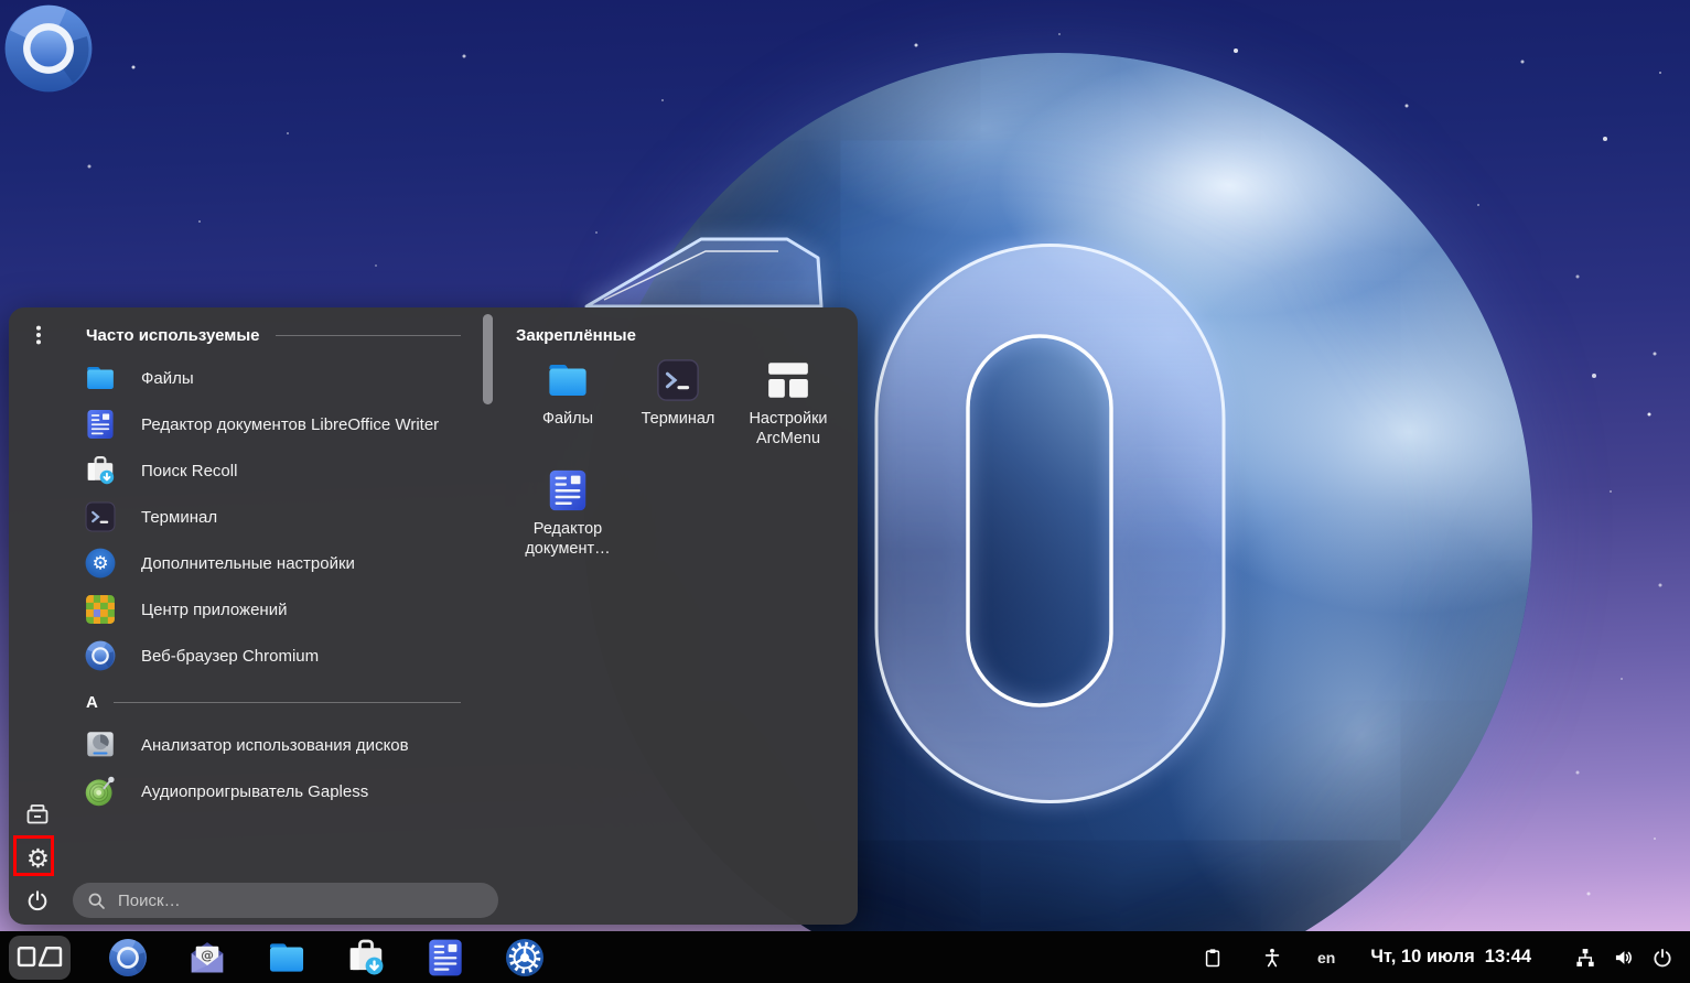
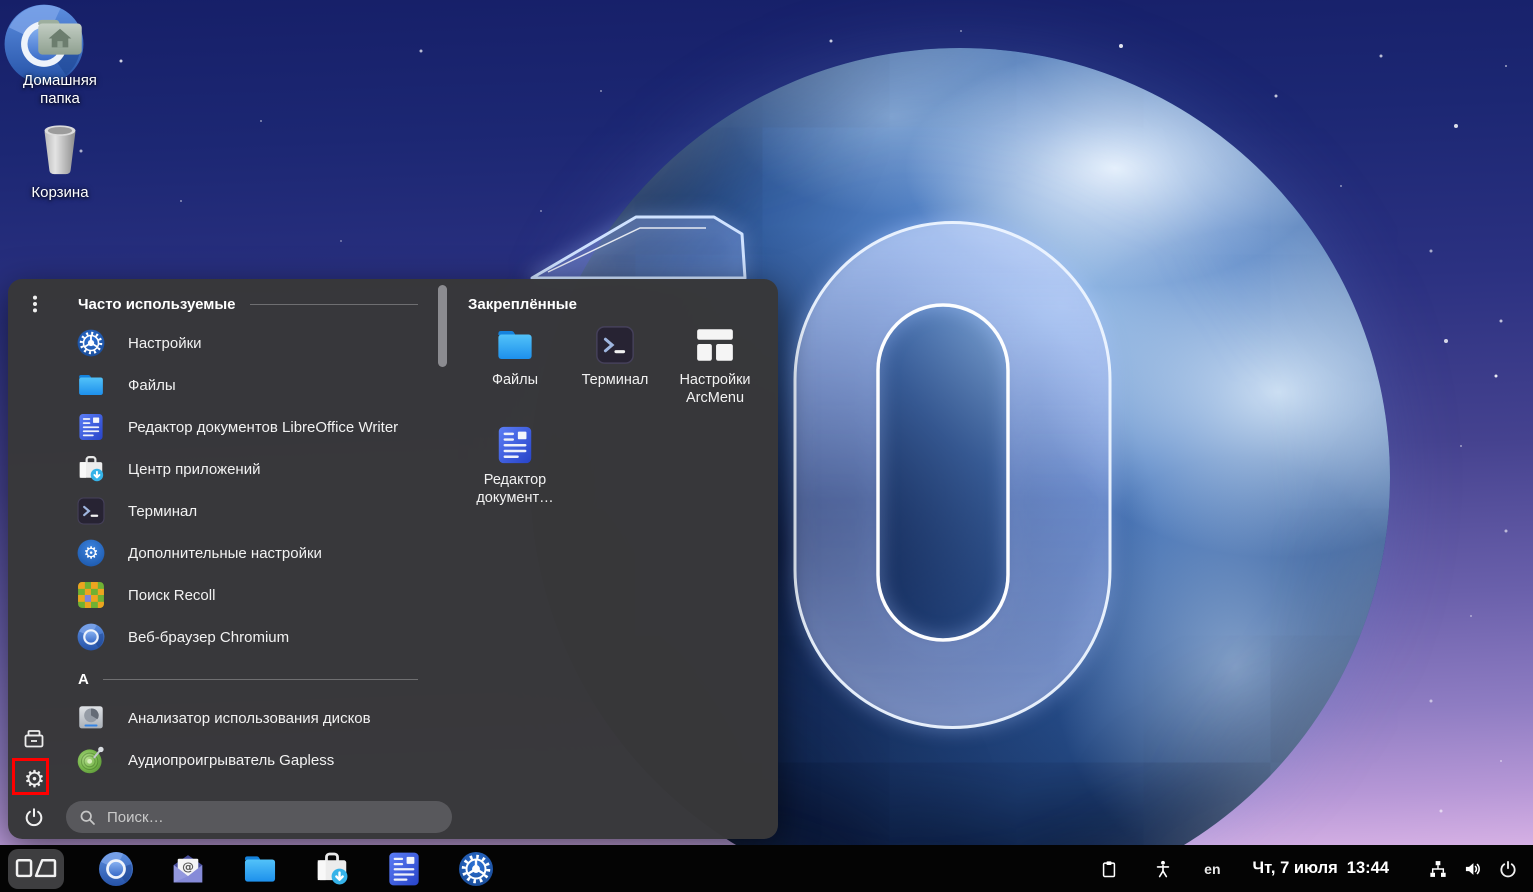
+ Домашняя папка
+ Корзина
  ⚙
  Часто используемые
+ Настройки
  Файлы
  Редактор документов LibreOffice Writer
- Поиск Recoll
+ Центр приложений
  Терминал
  ⚙
  Дополнительные настройки
- Центр приложений
+ Поиск Recoll
  Веб-браузер Chromium
  А
  Анализатор использования дисков
  Аудиопроигрыватель Gapless
  Поиск…
  Закреплённые
  Файлы
  Терминал
  Настройки ArcMenu
  Редактор документ…
  @
  en
- Чт, 10 июля 13:44
+ Чт, 7 июля 13:44
